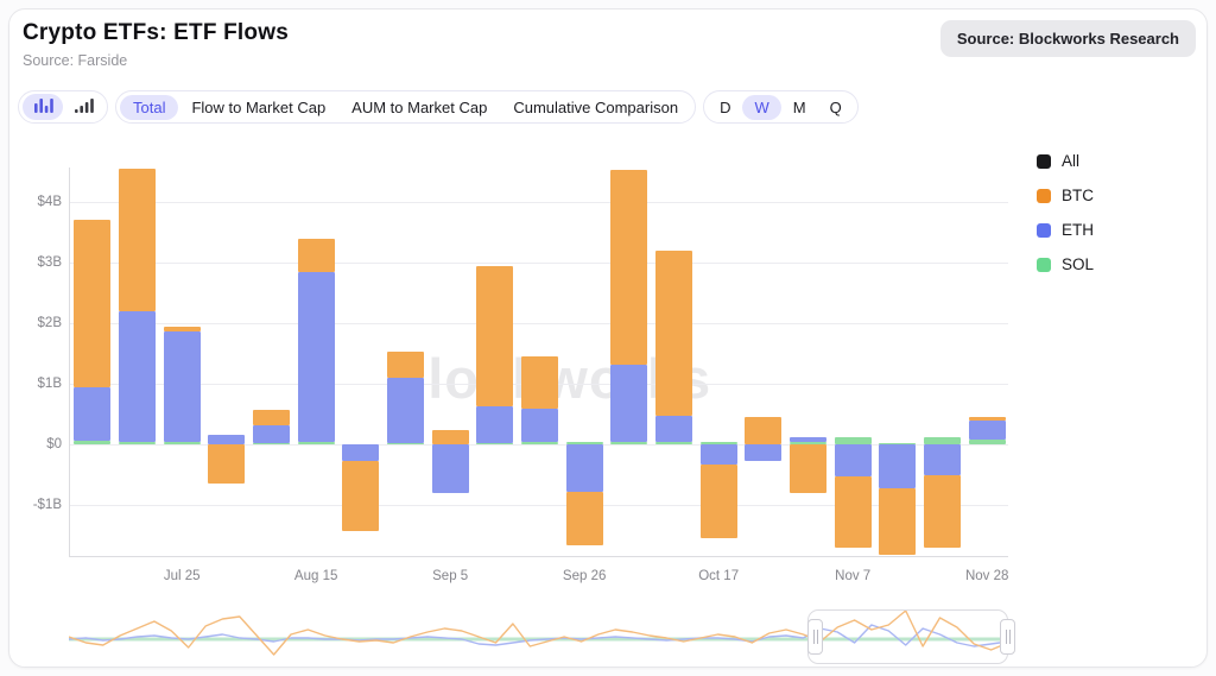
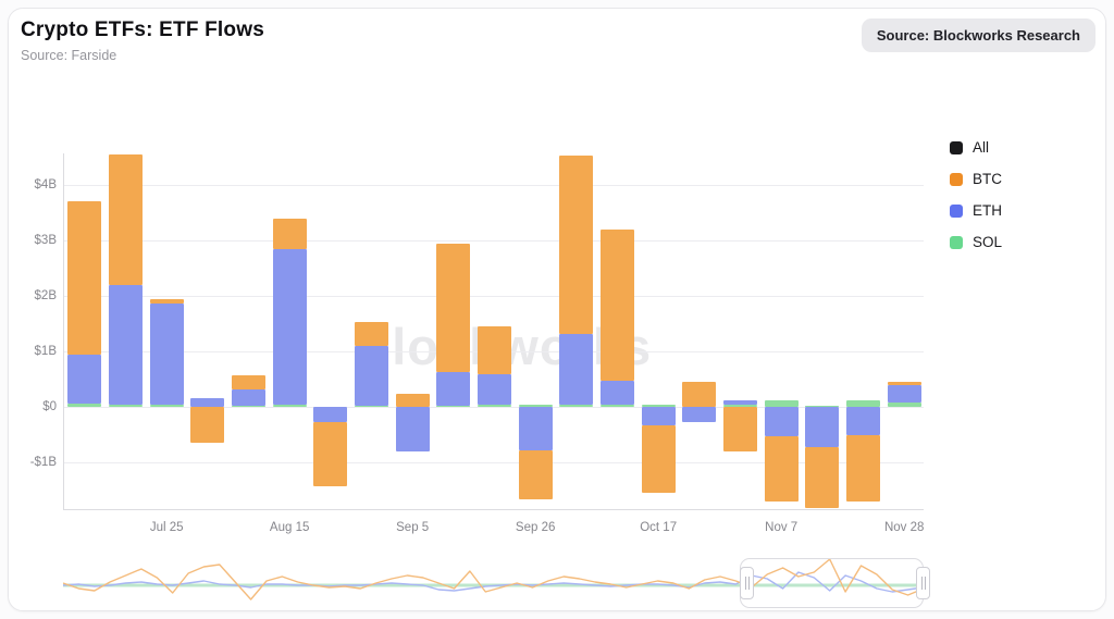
  Crypto ETFs: ETF Flows
  Source: Farside
  Source: Blockworks Research
- Total
- Flow to Market Cap
- AUM to Market Cap
- Cumulative Comparison
- D
- W
- M
- Q
  All
  BTC
  ETH
  SOL
  $4B
  $3B
  $2B
  $1B
  $0
  -$1B
  Jul 25
  Aug 15
  Sep 5
  Sep 26
  Oct 17
  Nov 7
  Nov 28
